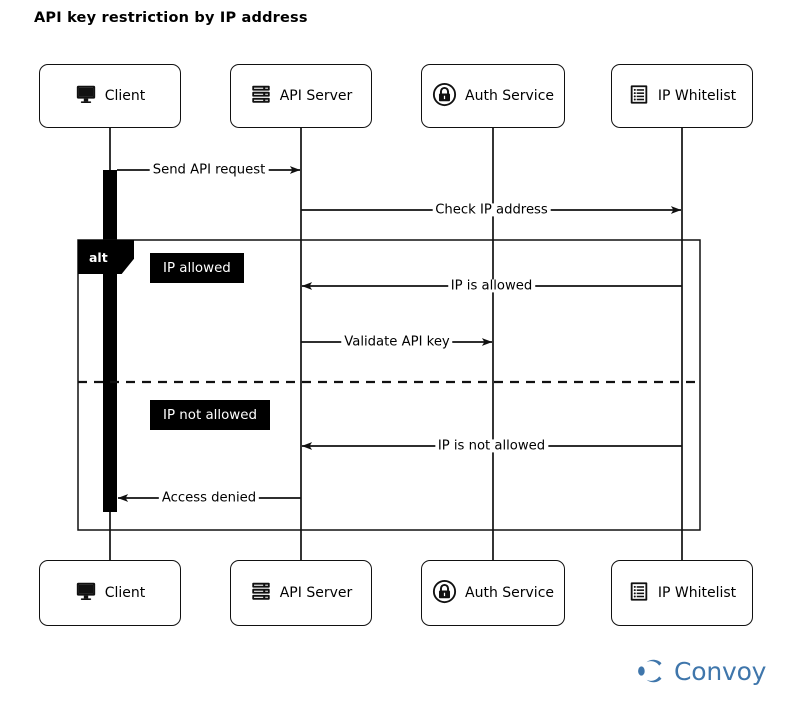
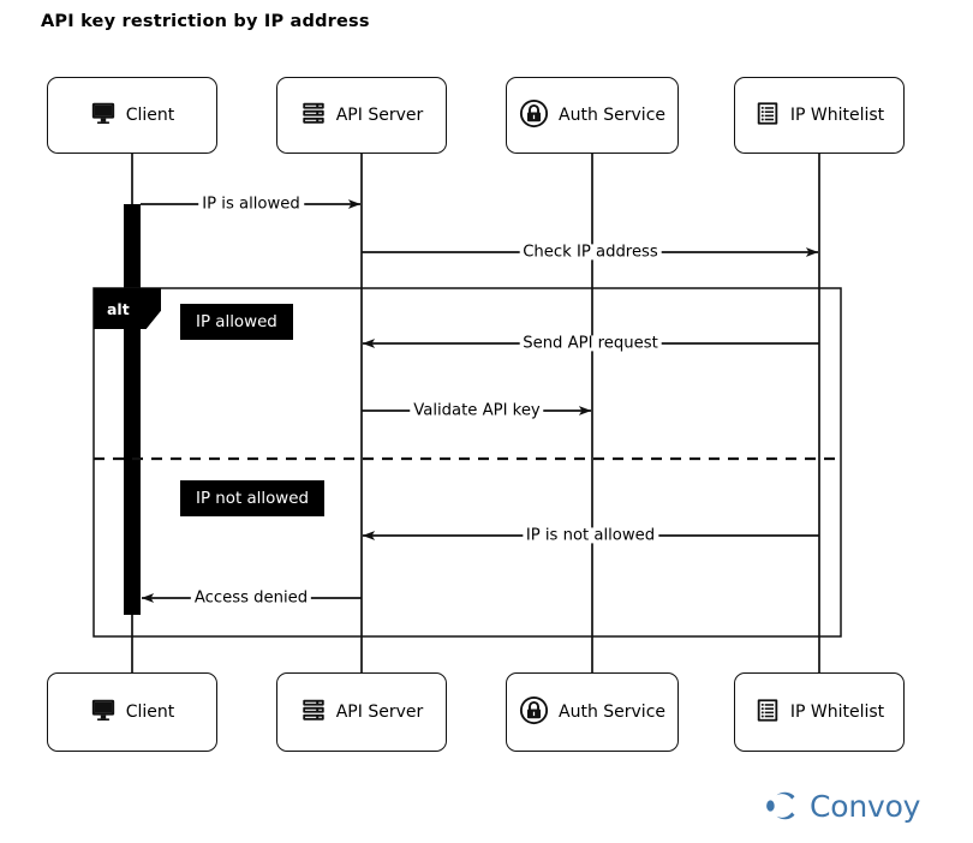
  API key restriction by IP address
  Client
  API Server
  Auth Service
  IP Whitelist
  Client
  API Server
  Auth Service
  IP Whitelist
  alt
  IP allowed
  IP not allowed
- Send API request
+ IP is allowed
  Check IP address
- IP is allowed
+ Send API request
  Validate API key
  IP is not allowed
  Access denied
  Convoy
